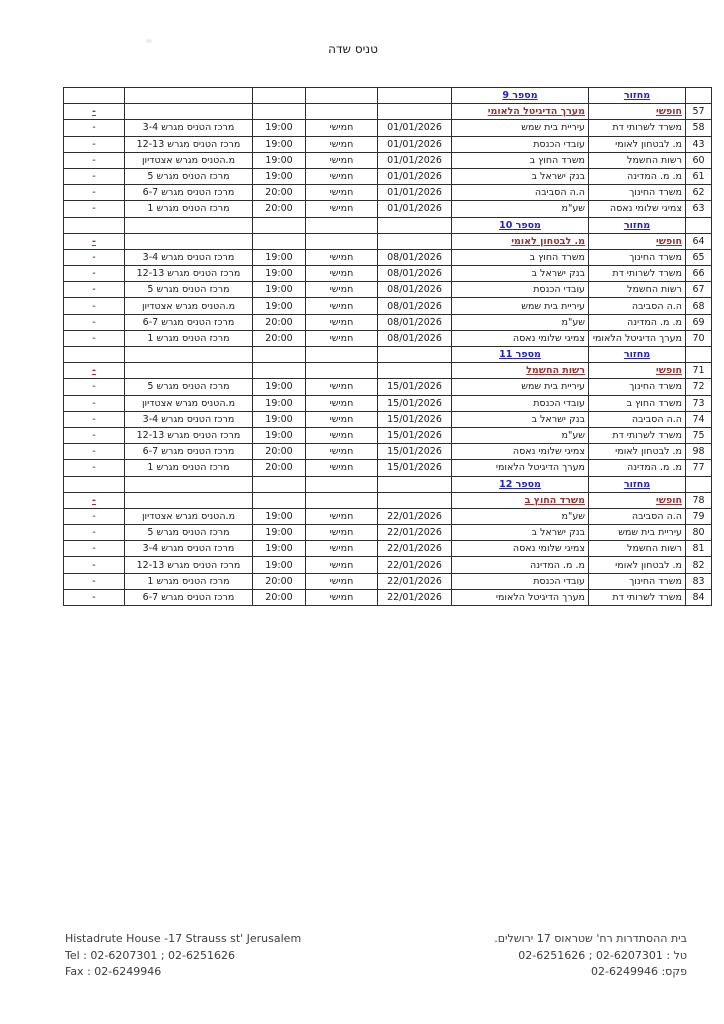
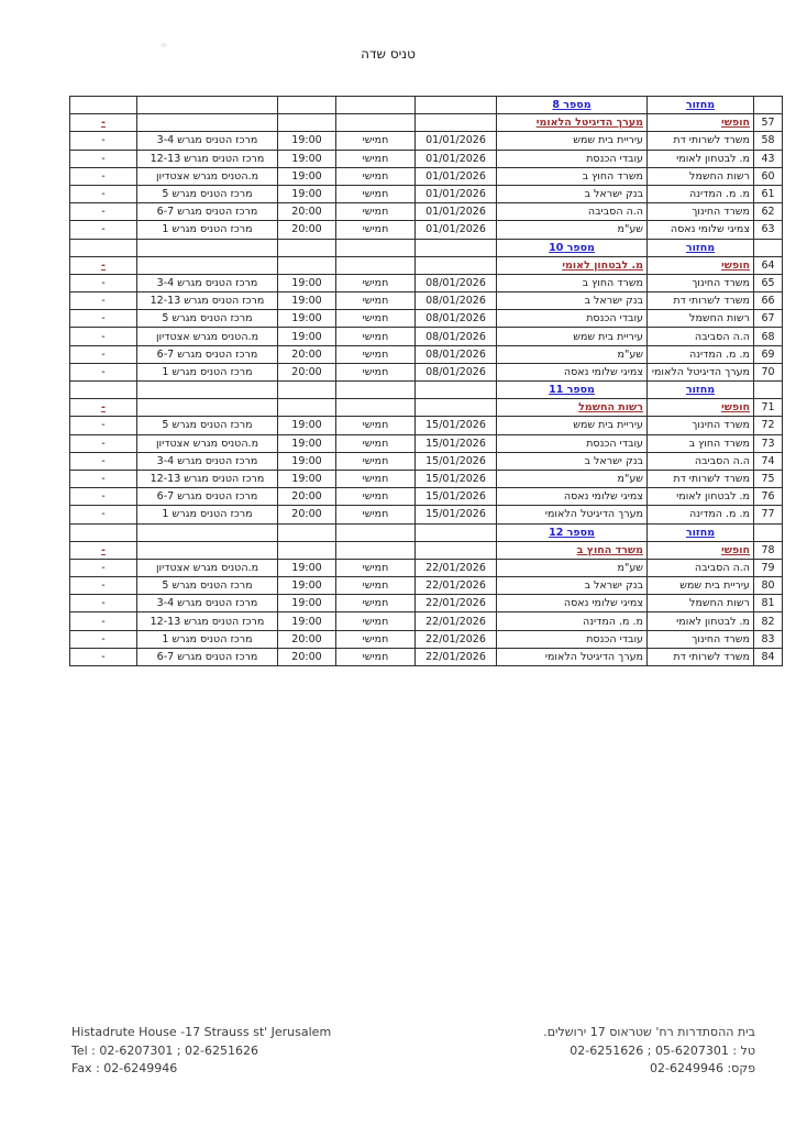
  טניס שדה
- 	מחזור	מספר 9
+ 	מחזור	מספר 8
  57	חופשי	מערך הדיגיטל הלאומי					-
  58	משרד לשרותי דת	עיריית בית שמש	01/01/2026	חמישי	19:00	מרכז הטניס מגרש 3-4	-
  43	מ. לבטחון לאומי	עובדי הכנסת	01/01/2026	חמישי	19:00	מרכז הטניס מגרש 12-13	-
  60	רשות החשמל	משרד החוץ ב	01/01/2026	חמישי	19:00	מ.הטניס מגרש אצטדיון	-
  61	מ. מ. המדינה	בנק ישראל ב	01/01/2026	חמישי	19:00	מרכז הטניס מגרש 5	-
  62	משרד החינוך	ה.ה הסביבה	01/01/2026	חמישי	20:00	מרכז הטניס מגרש 6-7	-
  63	צמיגי שלומי נאסה	שע"מ	01/01/2026	חמישי	20:00	מרכז הטניס מגרש 1	-
  	מחזור	מספר 10
  64	חופשי	מ. לבטחון לאומי					-
  65	משרד החינוך	משרד החוץ ב	08/01/2026	חמישי	19:00	מרכז הטניס מגרש 3-4	-
  66	משרד לשרותי דת	בנק ישראל ב	08/01/2026	חמישי	19:00	מרכז הטניס מגרש 12-13	-
  67	רשות החשמל	עובדי הכנסת	08/01/2026	חמישי	19:00	מרכז הטניס מגרש 5	-
  68	ה.ה הסביבה	עיריית בית שמש	08/01/2026	חמישי	19:00	מ.הטניס מגרש אצטדיון	-
  69	מ. מ. המדינה	שע"מ	08/01/2026	חמישי	20:00	מרכז הטניס מגרש 6-7	-
  70	מערך הדיגיטל הלאומי	צמיגי שלומי נאסה	08/01/2026	חמישי	20:00	מרכז הטניס מגרש 1	-
  	מחזור	מספר 11
  71	חופשי	רשות החשמל					-
  72	משרד החינוך	עיריית בית שמש	15/01/2026	חמישי	19:00	מרכז הטניס מגרש 5	-
  73	משרד החוץ ב	עובדי הכנסת	15/01/2026	חמישי	19:00	מ.הטניס מגרש אצטדיון	-
  74	ה.ה הסביבה	בנק ישראל ב	15/01/2026	חמישי	19:00	מרכז הטניס מגרש 3-4	-
  75	משרד לשרותי דת	שע"מ	15/01/2026	חמישי	19:00	מרכז הטניס מגרש 12-13	-
- 98	מ. לבטחון לאומי	צמיגי שלומי נאסה	15/01/2026	חמישי	20:00	מרכז הטניס מגרש 6-7	-
+ 76	מ. לבטחון לאומי	צמיגי שלומי נאסה	15/01/2026	חמישי	20:00	מרכז הטניס מגרש 6-7	-
  77	מ. מ. המדינה	מערך הדיגיטל הלאומי	15/01/2026	חמישי	20:00	מרכז הטניס מגרש 1	-
  	מחזור	מספר 12
  78	חופשי	משרד החוץ ב					-
  79	ה.ה הסביבה	שע"מ	22/01/2026	חמישי	19:00	מ.הטניס מגרש אצטדיון	-
  80	עיריית בית שמש	בנק ישראל ב	22/01/2026	חמישי	19:00	מרכז הטניס מגרש 5	-
  81	רשות החשמל	צמיגי שלומי נאסה	22/01/2026	חמישי	19:00	מרכז הטניס מגרש 3-4	-
  82	מ. לבטחון לאומי	מ. מ. המדינה	22/01/2026	חמישי	19:00	מרכז הטניס מגרש 12-13	-
  83	משרד החינוך	עובדי הכנסת	22/01/2026	חמישי	20:00	מרכז הטניס מגרש 1	-
  84	משרד לשרותי דת	מערך הדיגיטל הלאומי	22/01/2026	חמישי	20:00	מרכז הטניס מגרש 6-7	-
  Histadrute House -17 Strauss st' Jerusalem
  Tel : 02-6207301 ; 02-6251626
  Fax : 02-6249946
  בית ההסתדרות רח' שטראוס 17 ירושלים.
- טל : 02-6207301 ; 02-6251626
+ טל : 05-6207301 ; 02-6251626
  פקס: 02-6249946
